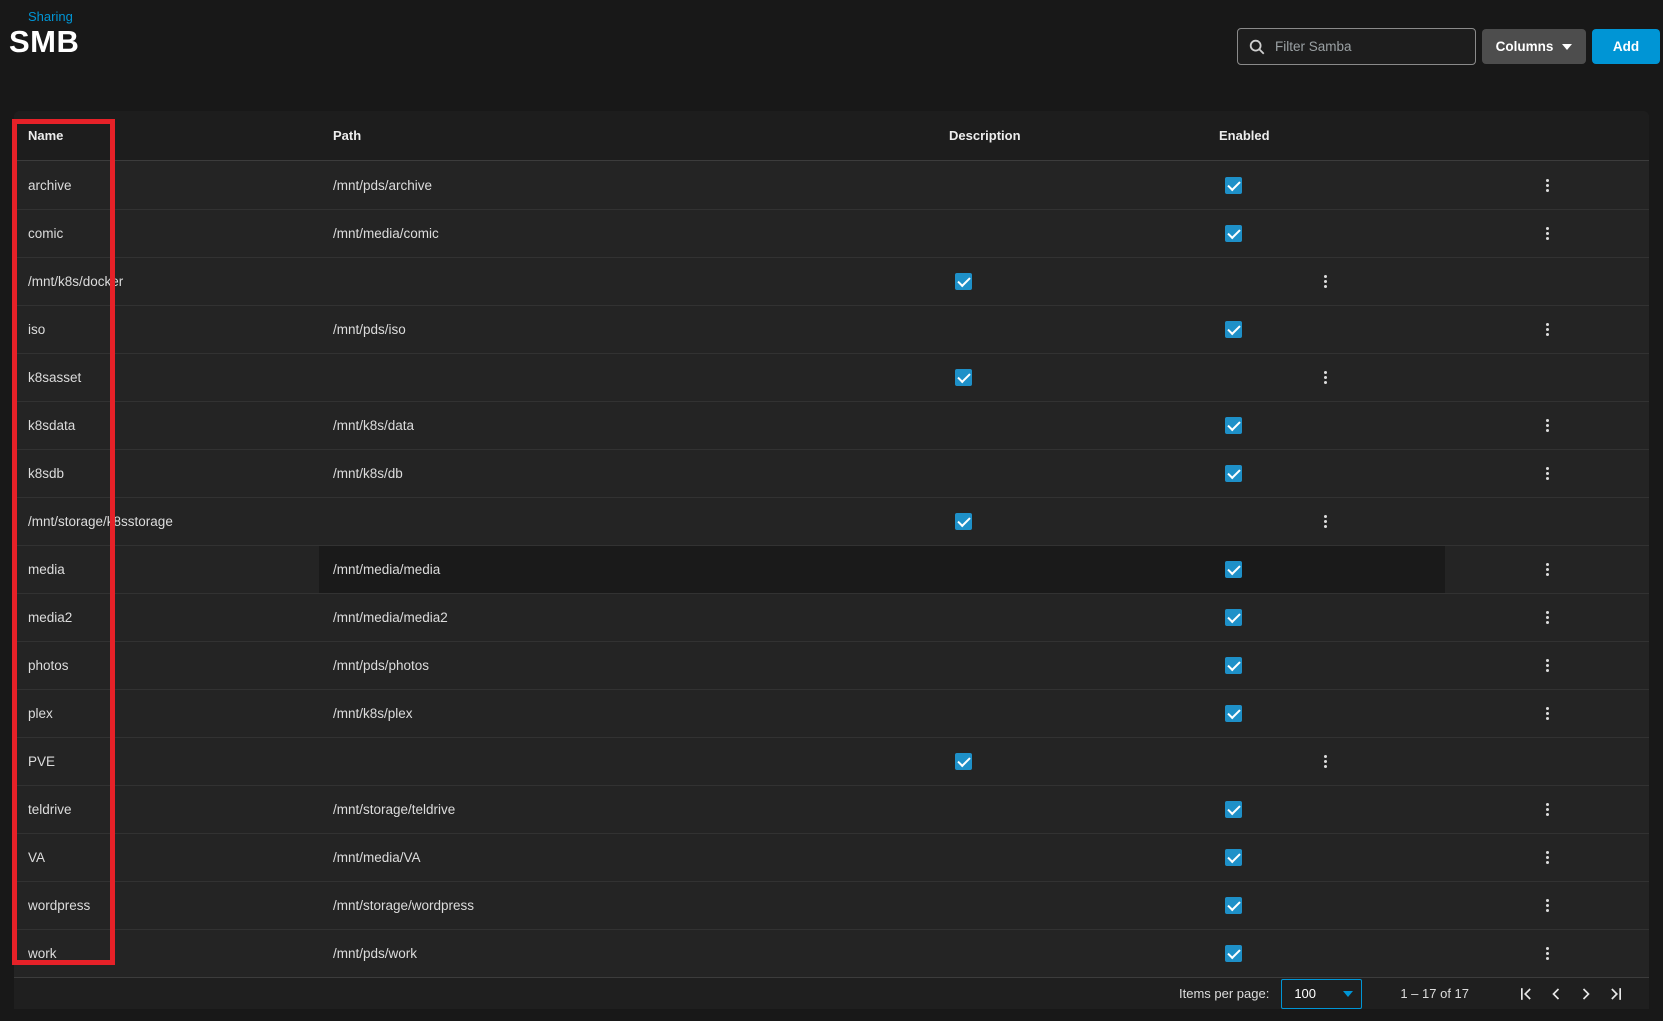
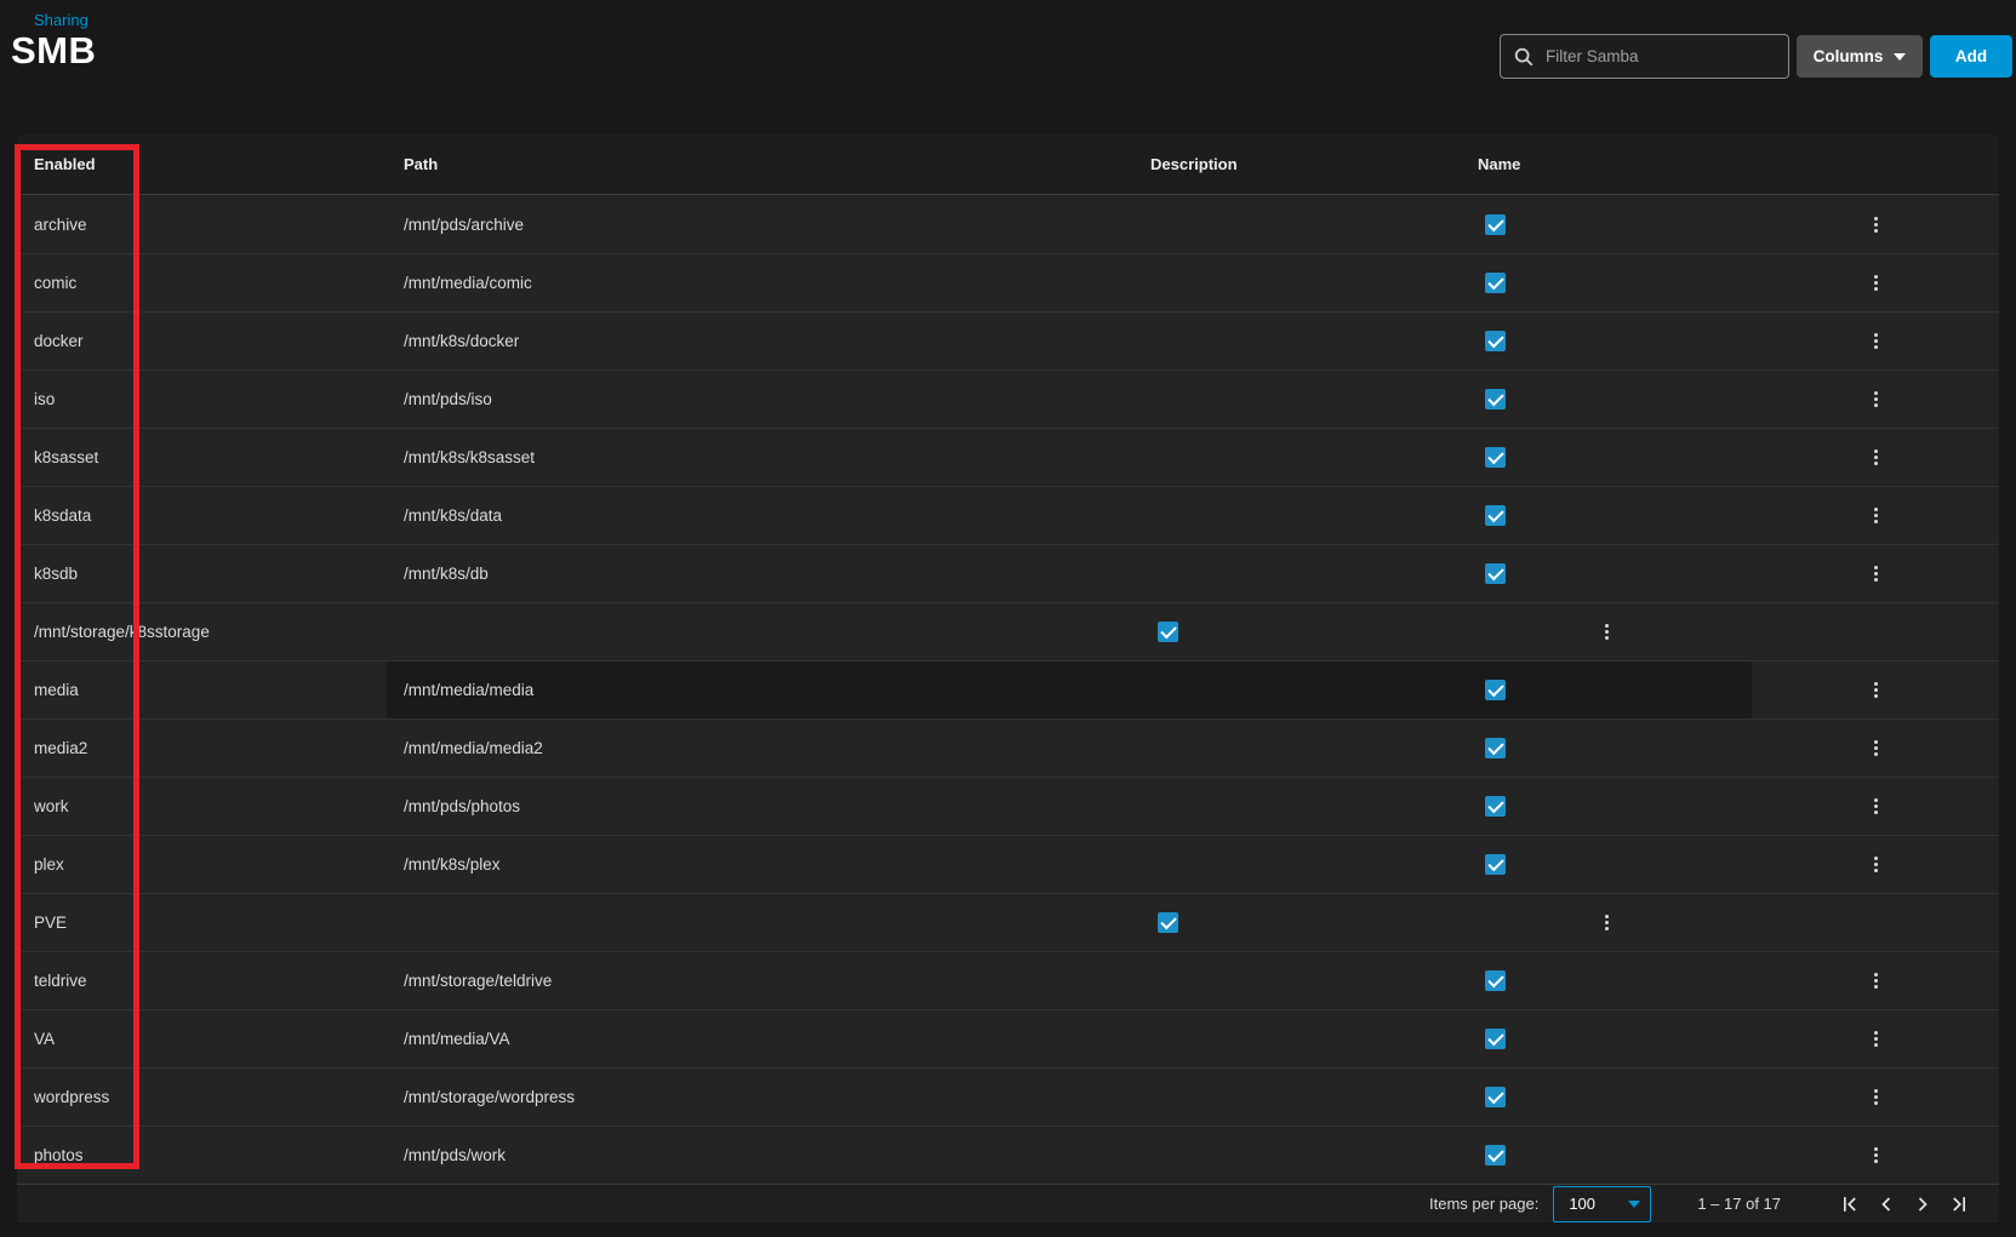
  Sharing
  SMB
  Filter Samba
  Columns
  Add
- Name
+ Enabled
  Path
  Description
- Enabled
+ Name
  archive
  /mnt/pds/archive
  comic
  /mnt/media/comic
+ docker
  /mnt/k8s/docker
  iso
  /mnt/pds/iso
  k8sasset
+ /mnt/k8s/k8sasset
  k8sdata
  /mnt/k8s/data
  k8sdb
  /mnt/k8s/db
  /mnt/storage/k8sstorage
  media
  /mnt/media/media
  media2
  /mnt/media/media2
- photos
+ work
  /mnt/pds/photos
  plex
  /mnt/k8s/plex
  PVE
  teldrive
  /mnt/storage/teldrive
  VA
  /mnt/media/VA
  wordpress
  /mnt/storage/wordpress
- work
+ photos
  /mnt/pds/work
  Items per page:
  100
  1 – 17 of 17
